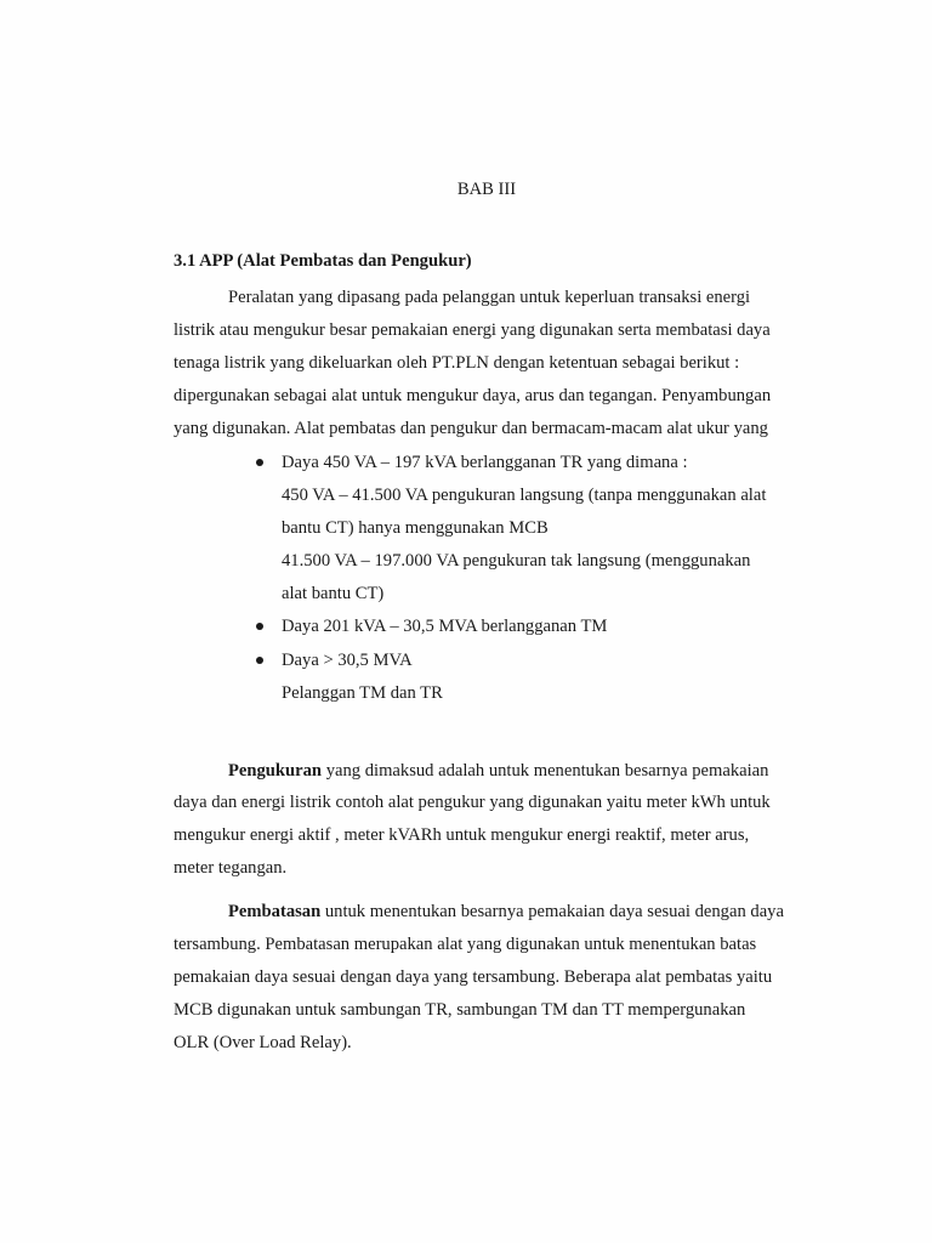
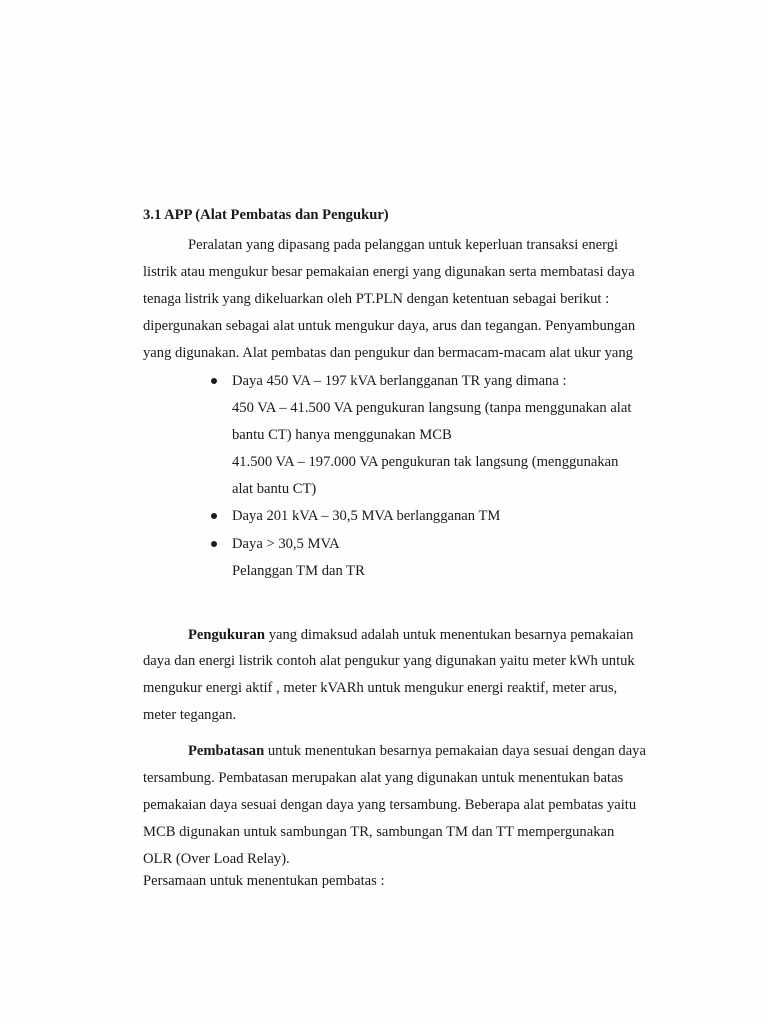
- BAB III
  3.1 APP (Alat Pembatas dan Pengukur)
  Peralatan yang dipasang pada pelanggan untuk keperluan transaksi energi
  listrik atau mengukur besar pemakaian energi yang digunakan serta membatasi daya
  tenaga listrik yang dikeluarkan oleh PT.PLN dengan ketentuan sebagai berikut :
  dipergunakan sebagai alat untuk mengukur daya, arus dan tegangan. Penyambungan
  yang digunakan. Alat pembatas dan pengukur dan bermacam-macam alat ukur yang
  Daya 450 VA – 197 kVA berlangganan TR yang dimana :
  450 VA – 41.500 VA pengukuran langsung (tanpa menggunakan alat
  bantu CT) hanya menggunakan MCB
  41.500 VA – 197.000 VA pengukuran tak langsung (menggunakan
  alat bantu CT)
  Daya 201 kVA – 30,5 MVA berlangganan TM
  Daya > 30,5 MVA
  Pelanggan TM dan TR
  Pengukuran yang dimaksud adalah untuk menentukan besarnya pemakaian
  daya dan energi listrik contoh alat pengukur yang digunakan yaitu meter kWh untuk
  mengukur energi aktif , meter kVARh untuk mengukur energi reaktif, meter arus,
  meter tegangan.
  Pembatasan untuk menentukan besarnya pemakaian daya sesuai dengan daya
  tersambung. Pembatasan merupakan alat yang digunakan untuk menentukan batas
  pemakaian daya sesuai dengan daya yang tersambung. Beberapa alat pembatas yaitu
  MCB digunakan untuk sambungan TR, sambungan TM dan TT mempergunakan
  OLR (Over Load Relay).
+ Persamaan untuk menentukan pembatas :
